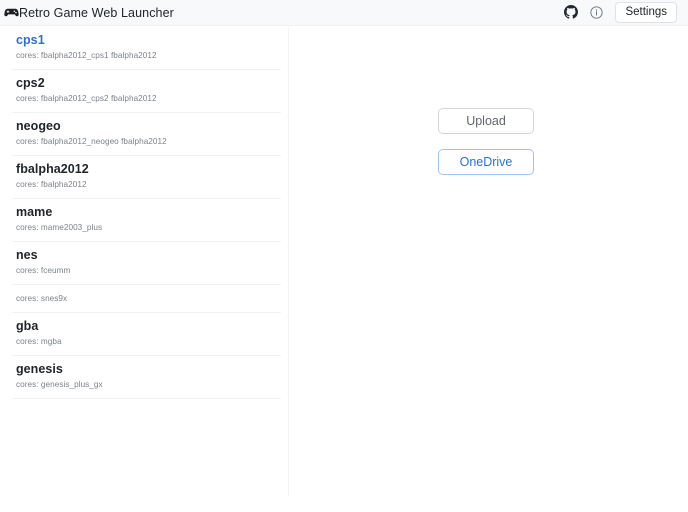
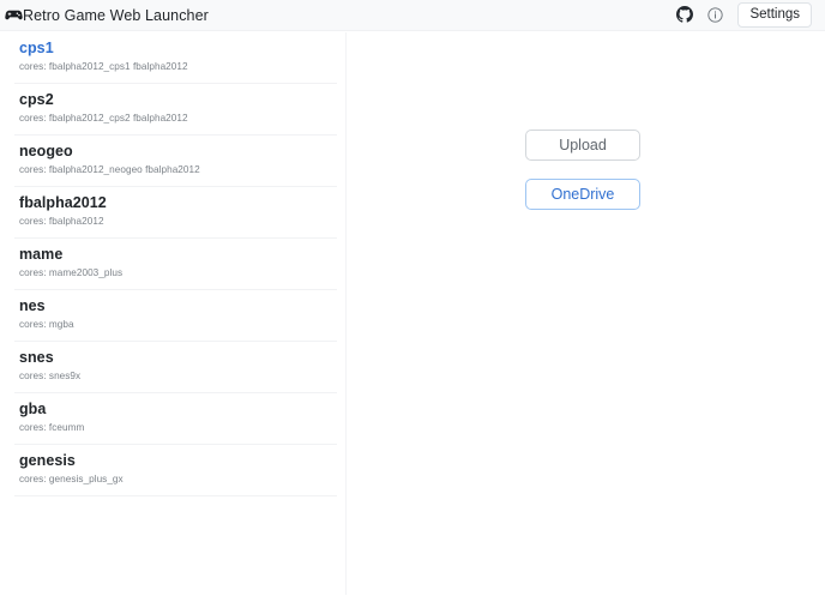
  Retro Game Web Launcher
  Settings
  cps1
  cores: fbalpha2012_cps1 fbalpha2012
  cps2
  cores: fbalpha2012_cps2 fbalpha2012
  neogeo
  cores: fbalpha2012_neogeo fbalpha2012
  fbalpha2012
  cores: fbalpha2012
  mame
  cores: mame2003_plus
  nes
- cores: fceumm
+ cores: mgba
+ snes
  cores: snes9x
  gba
- cores: mgba
+ cores: fceumm
  genesis
  cores: genesis_plus_gx
  Upload
  OneDrive
